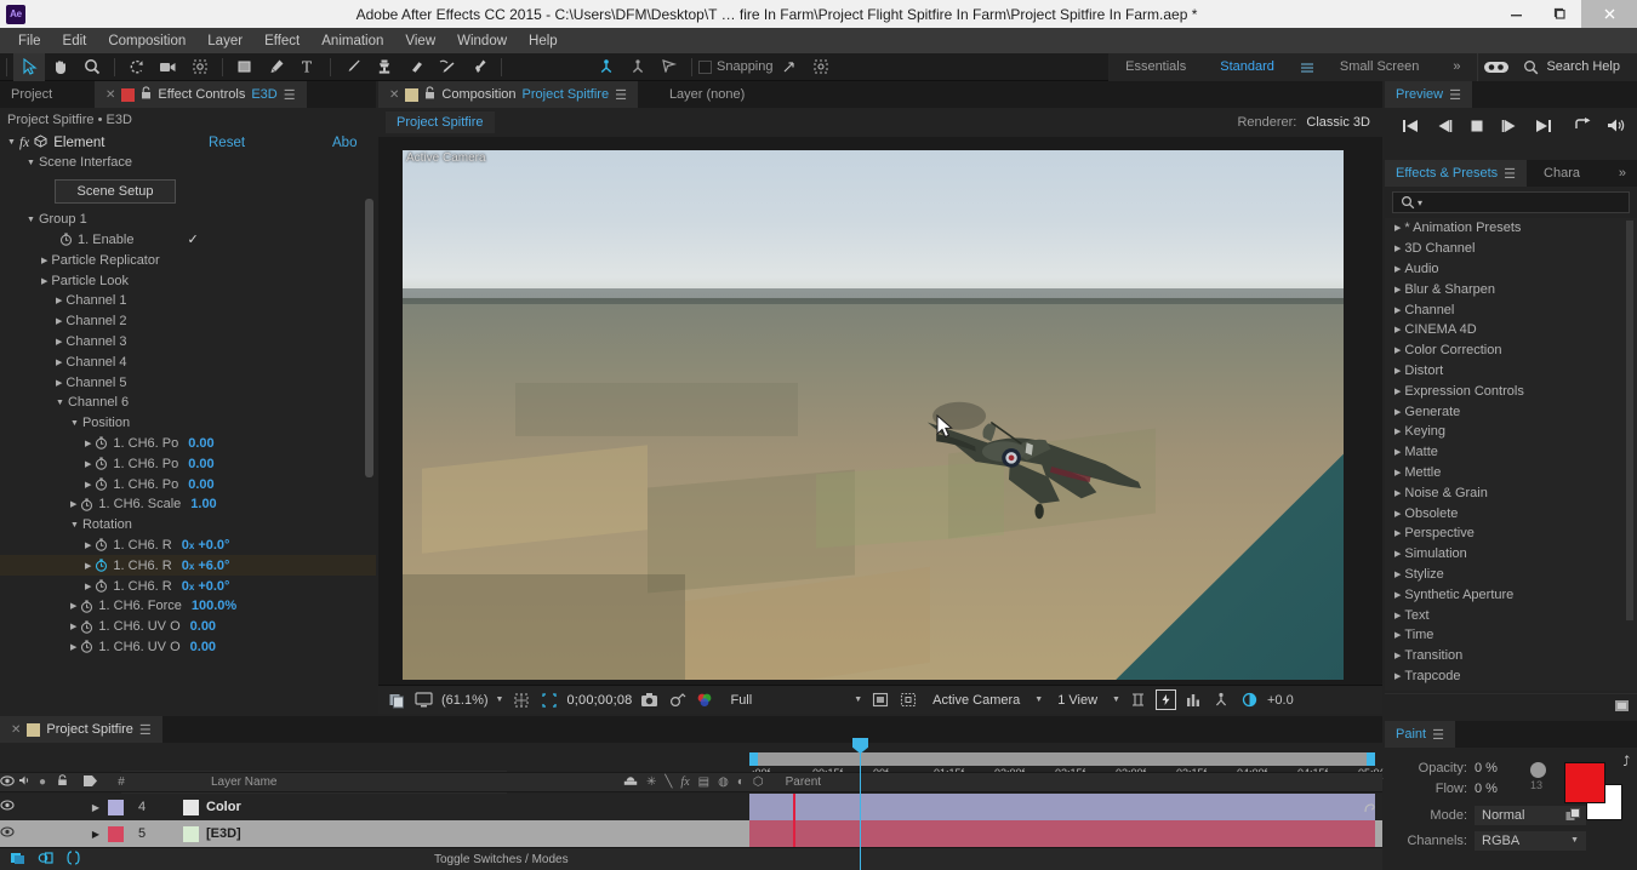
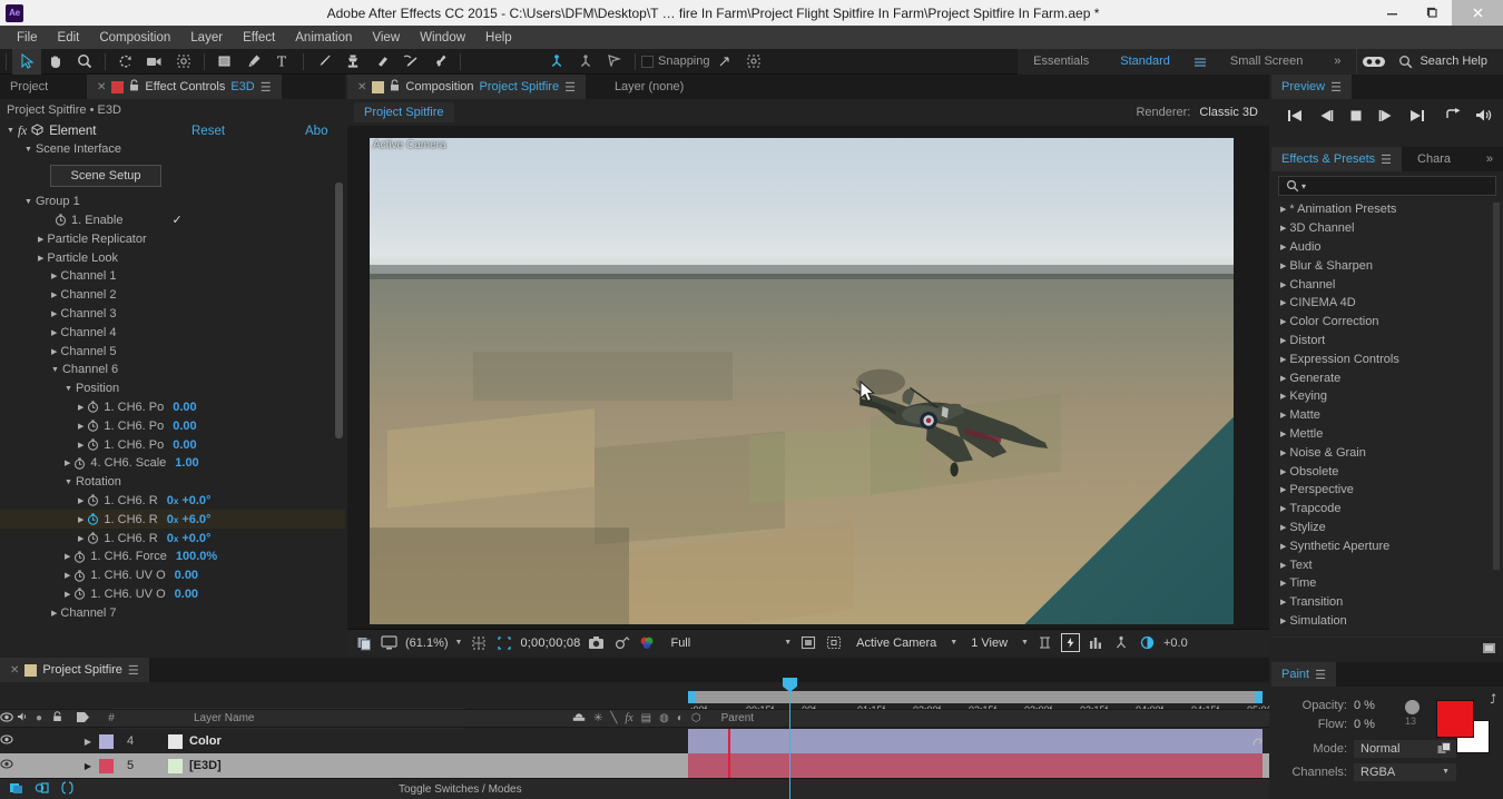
  Ae
  Adobe After Effects CC 2015 - C:\Users\DFM\Desktop\T … fire In Farm\Project Flight Spitfire In Farm\Project Spitfire In Farm.aep *
  File
  Edit
  Composition
  Layer
  Effect
  Animation
  View
  Window
  Help
  T
  Snapping
  Essentials
  Standard
  Small Screen
  »
  Search Help
  Project
  ✕
  Effect Controls
  E3D
  ☰
  Project Spitfire • E3D
  fx
  Element
  Reset
  Abo
  Scene Interface
  Scene Setup
  Group 1
  1. Enable
  ✓
  Particle Replicator
  Particle Look
  Channel 1
  Channel 2
  Channel 3
  Channel 4
  Channel 5
  Channel 6
  Position
  1. CH6. Po
  0.00
  1. CH6. Po
  0.00
  1. CH6. Po
  0.00
- 1. CH6. Scale
+ 4. CH6. Scale
  1.00
  Rotation
  1. CH6. R
  0x +0.0°
  1. CH6. R
  0x +6.0°
  1. CH6. R
  0x +0.0°
  1. CH6. Force
  100.0%
  1. CH6. UV O
  0.00
  1. CH6. UV O
  0.00
+ Channel 7
  ✕
  Composition
  Project Spitfire
  ☰
  Layer (none)
  Project Spitfire
  Renderer: Classic 3D
  Active Camera
  (61.1%)
  0;00;00;08
  Full
  Active Camera
  1 View
  +0.0
  Preview
  ☰
  Effects & Presets
  ☰
  Chara
  »
  ▾
  * Animation Presets
  3D Channel
  Audio
  Blur & Sharpen
  Channel
  CINEMA 4D
  Color Correction
  Distort
  Expression Controls
  Generate
  Keying
  Matte
  Mettle
  Noise & Grain
  Obsolete
  Perspective
- Simulation
+ Trapcode
  Stylize
  Synthetic Aperture
  Text
  Time
  Transition
- Trapcode
+ Simulation
  Paint
  ☰
  Opacity:
  0 %
  Flow:
  0 %
  Mode:
  Normal
  Channels:
  RGBA
  13
  ⤴
  ✕
  Project Spitfire
  ☰
  ●
  #
  Layer Name
  ✳
  ╲
  fx
  ▤
  ◍
  ◐
  ⬡
  Parent
  ▶
  4
  Color
  ▶
  5
  [E3D]
  Toggle Switches / Modes
